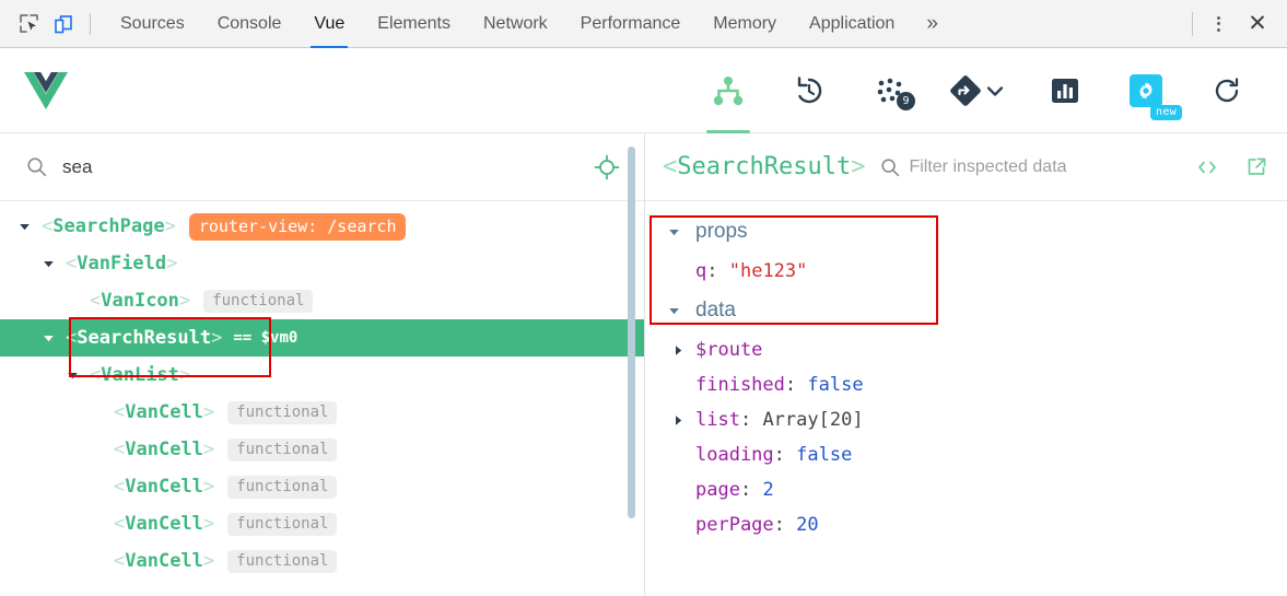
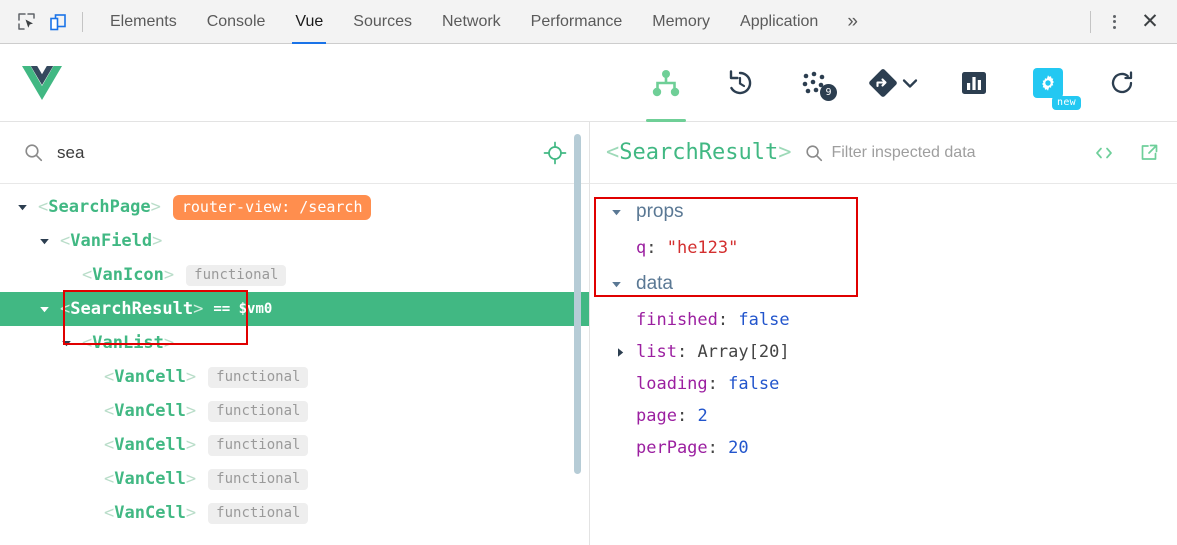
- Sources
+ Elements
  Console
  Vue
- Elements
+ Sources
  Network
  Performance
  Memory
  Application
  »
  ✕
  9
  new
  sea
  <SearchPage>
  router-view: /search
  <VanField>
  <VanIcon>
  functional
  <SearchResult>
  == $vm0
  <VanList>
  <VanCell>
  functional
  <VanCell>
  functional
  <VanCell>
  functional
  <VanCell>
  functional
  <VanCell>
  functional
  <SearchResult>
  Filter inspected data
  props
  q
  :
  "he123"
  data
- $route
  finished
  :
  false
  list
  :
  Array[20]
  loading
  :
  false
  page
  :
  2
  perPage
  :
  20
